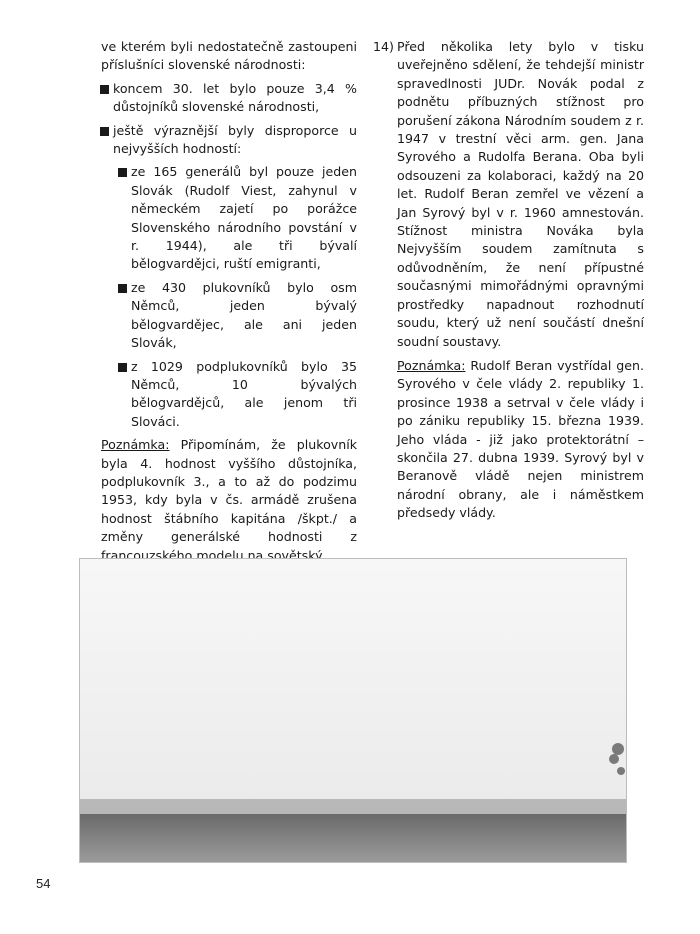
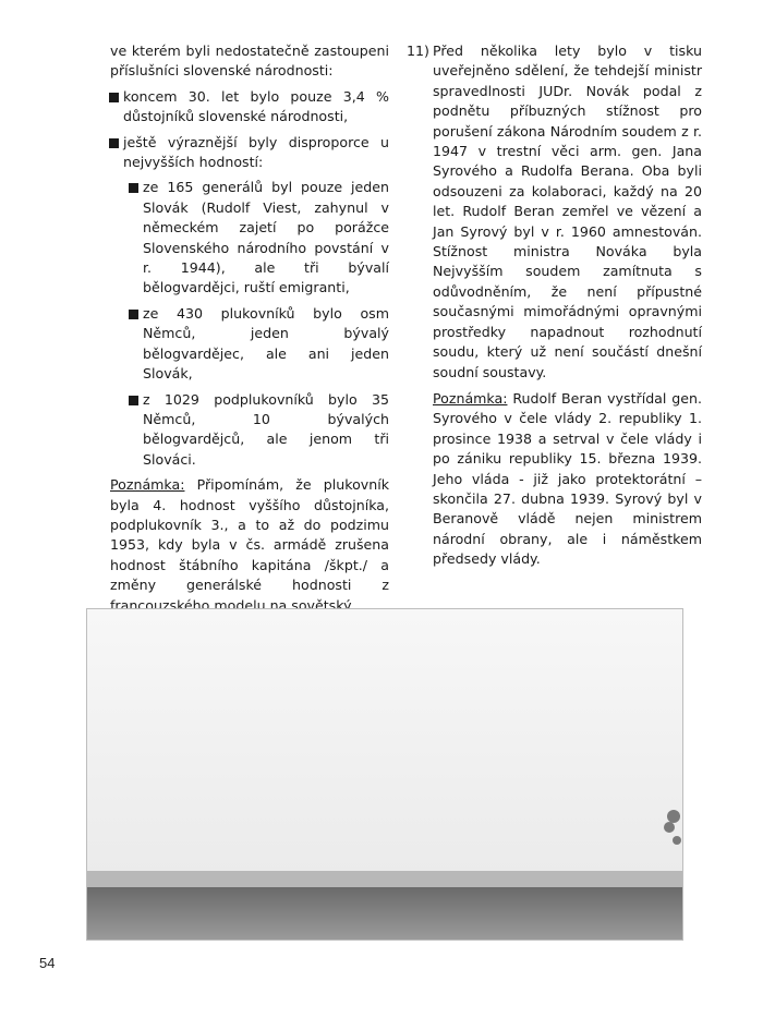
  ve kterém byli nedostatečně zastoupeni příslušníci slovenské národnosti:
  koncem 30. let bylo pouze 3,4 % důstojníků slovenské národnosti,
  ještě výraznější byly disproporce u nejvyšších hodností:
  ze 165 generálů byl pouze jeden Slovák (Rudolf Viest, zahynul v německém zajetí po porážce Slovenského národního povstání v r. 1944), ale tři bývalí bělogvardějci, ruští emigranti,
  ze 430 plukovníků bylo osm Němců, jeden bývalý bělogvardějec, ale ani jeden Slovák,
  z 1029 podplukovníků bylo 35 Němců, 10 bývalých bělogvardějců, ale jenom tři Slováci.
  Poznámka: Připomínám, že plukovník byla 4. hodnost vyššího důstojníka, podplukovník 3., a to až do podzimu 1953, kdy byla v čs. armádě zrušena hodnost štábního kapitána /škpt./ a změny generálské hodnosti z francouzského modelu na sovětský.
- 14)
+ 11)
  Před několika lety bylo v tisku uveřejněno sdělení, že tehdejší ministr spravedlnosti JUDr. Novák podal z podnětu příbuzných stížnost pro porušení zákona Národním soudem z r. 1947 v trestní věci arm. gen. Jana Syrového a Rudolfa Berana. Oba byli odsouzeni za kolaboraci, každý na 20 let. Rudolf Beran zemřel ve vězení a Jan Syrový byl v r. 1960 amnestován. Stížnost ministra Nováka byla Nejvyšším soudem zamítnuta s odůvodněním, že není přípustné současnými mimořádnými opravnými prostředky napadnout rozhodnutí soudu, který už není součástí dnešní soudní soustavy.
  Poznámka: Rudolf Beran vystřídal gen. Syrového v čele vlády 2. republiky 1. prosince 1938 a setrval v čele vlády i po zániku republiky 15. března 1939. Jeho vláda - již jako protektorátní – skončila 27. dubna 1939. Syrový byl v Beranově vládě nejen ministrem národní obrany, ale i náměstkem předsedy vlády.
  54
